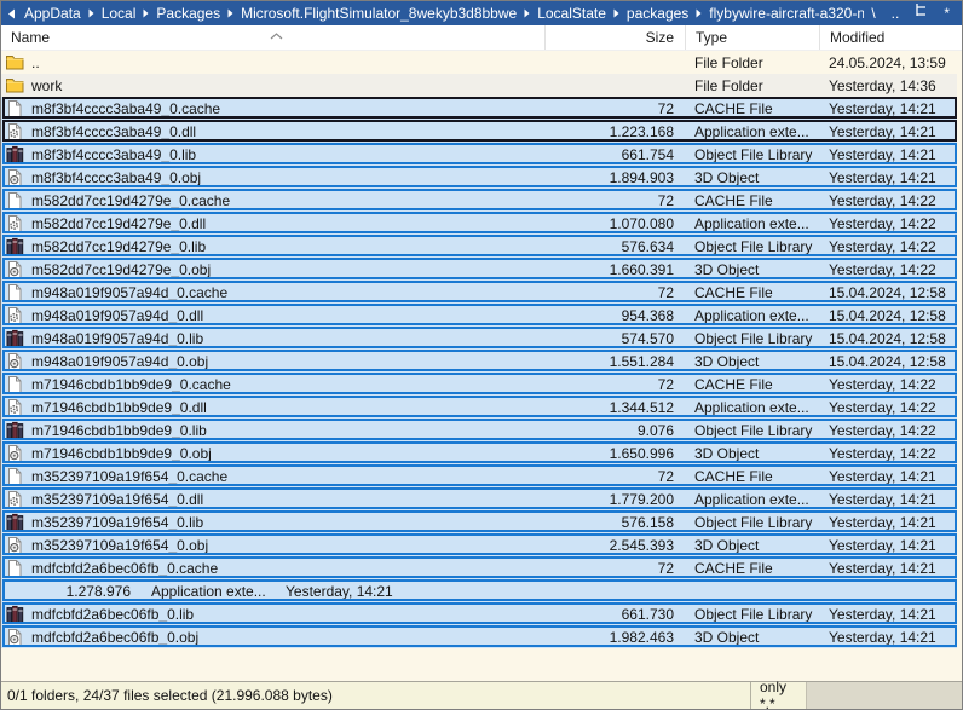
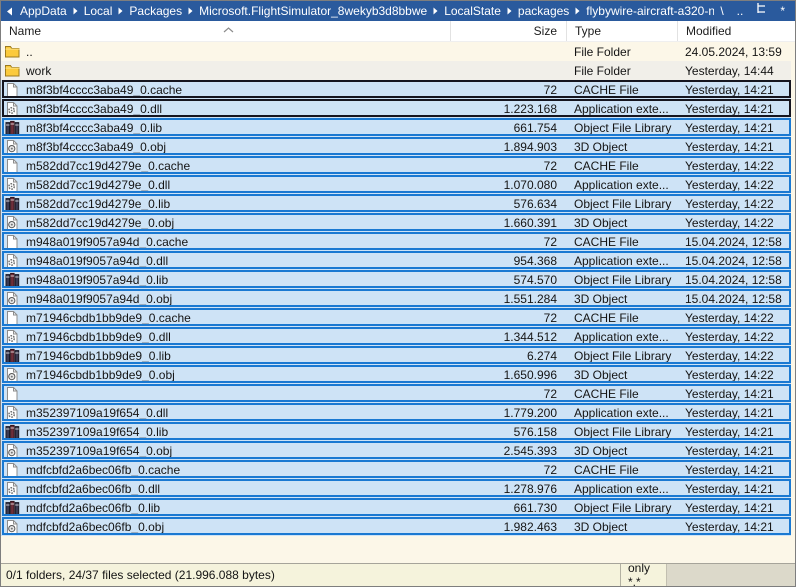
  AppData
  Local
  Packages
  Microsoft.FlightSimulator_8wekyb3d8bbwe
  LocalState
  packages
  flybywire-aircraft-a320-n
  \
  ..
  *
  Name
  Size
  Type
  Modified
  ..
  File Folder
  24.05.2024, 13:59
  work
  File Folder
- Yesterday, 14:36
+ Yesterday, 14:44
  m8f3bf4cccc3aba49_0.cache
  72
  CACHE File
  Yesterday, 14:21
  m8f3bf4cccc3aba49_0.dll
  1.223.168
  Application exte...
  Yesterday, 14:21
  m8f3bf4cccc3aba49_0.lib
  661.754
  Object File Library
  Yesterday, 14:21
  m8f3bf4cccc3aba49_0.obj
  1.894.903
  3D Object
  Yesterday, 14:21
  m582dd7cc19d4279e_0.cache
  72
  CACHE File
  Yesterday, 14:22
  m582dd7cc19d4279e_0.dll
  1.070.080
  Application exte...
  Yesterday, 14:22
  m582dd7cc19d4279e_0.lib
  576.634
  Object File Library
  Yesterday, 14:22
  m582dd7cc19d4279e_0.obj
  1.660.391
  3D Object
  Yesterday, 14:22
  m948a019f9057a94d_0.cache
  72
  CACHE File
  15.04.2024, 12:58
  m948a019f9057a94d_0.dll
  954.368
  Application exte...
  15.04.2024, 12:58
  m948a019f9057a94d_0.lib
  574.570
  Object File Library
  15.04.2024, 12:58
  m948a019f9057a94d_0.obj
  1.551.284
  3D Object
  15.04.2024, 12:58
  m71946cbdb1bb9de9_0.cache
  72
  CACHE File
  Yesterday, 14:22
  m71946cbdb1bb9de9_0.dll
  1.344.512
  Application exte...
  Yesterday, 14:22
  m71946cbdb1bb9de9_0.lib
- 9.076
+ 6.274
  Object File Library
  Yesterday, 14:22
  m71946cbdb1bb9de9_0.obj
  1.650.996
  3D Object
  Yesterday, 14:22
- m352397109a19f654_0.cache
  72
  CACHE File
  Yesterday, 14:21
  m352397109a19f654_0.dll
  1.779.200
  Application exte...
  Yesterday, 14:21
  m352397109a19f654_0.lib
  576.158
  Object File Library
  Yesterday, 14:21
  m352397109a19f654_0.obj
  2.545.393
  3D Object
  Yesterday, 14:21
  mdfcbfd2a6bec06fb_0.cache
  72
  CACHE File
  Yesterday, 14:21
+ mdfcbfd2a6bec06fb_0.dll
  1.278.976
  Application exte...
  Yesterday, 14:21
  mdfcbfd2a6bec06fb_0.lib
  661.730
  Object File Library
  Yesterday, 14:21
  mdfcbfd2a6bec06fb_0.obj
  1.982.463
  3D Object
  Yesterday, 14:21
  0/1 folders, 24/37 files selected (21.996.088 bytes)
  only *.*
